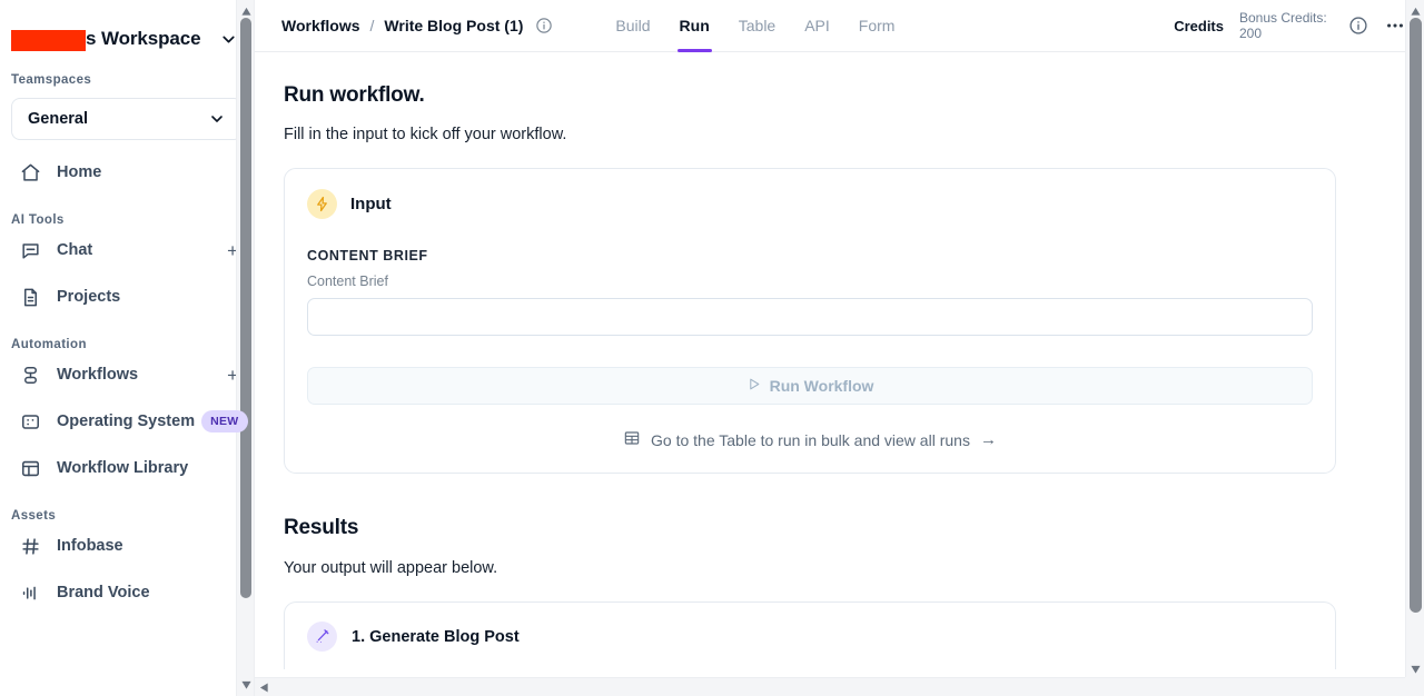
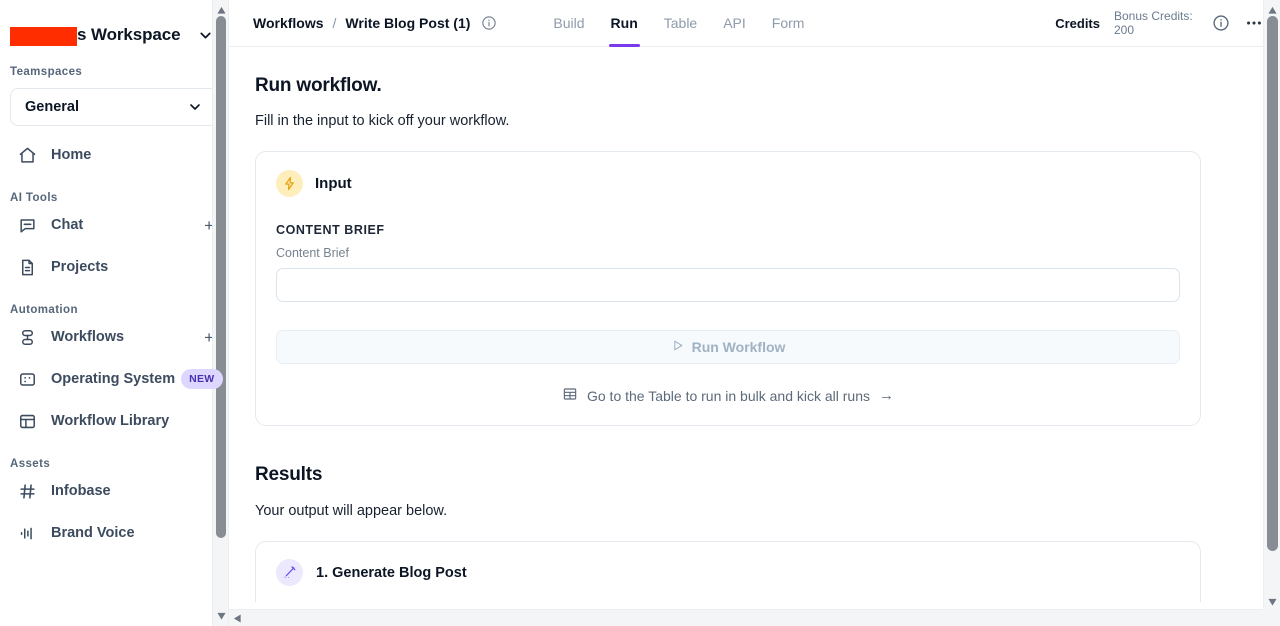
  s Workspace
  Teamspaces
  General
  Home
  AI Tools
  Chat
  +
  Projects
  Automation
  Workflows
  +
  Operating System
  NEW
  Workflow Library
  Assets
  Infobase
  Brand Voice
  Workflows
  /
  Write Blog Post (1)
  Build
  Run
  Table
  API
  Form
  Credits
  Bonus Credits: 200
  Run workflow.
  Fill in the input to kick off your workflow.
  Input
  CONTENT BRIEF
  Content Brief
  Run Workflow
- Go to the Table to run in bulk and view all runs
+ Go to the Table to run in bulk and kick all runs
  →
  Results
  Your output will appear below.
  1. Generate Blog Post
